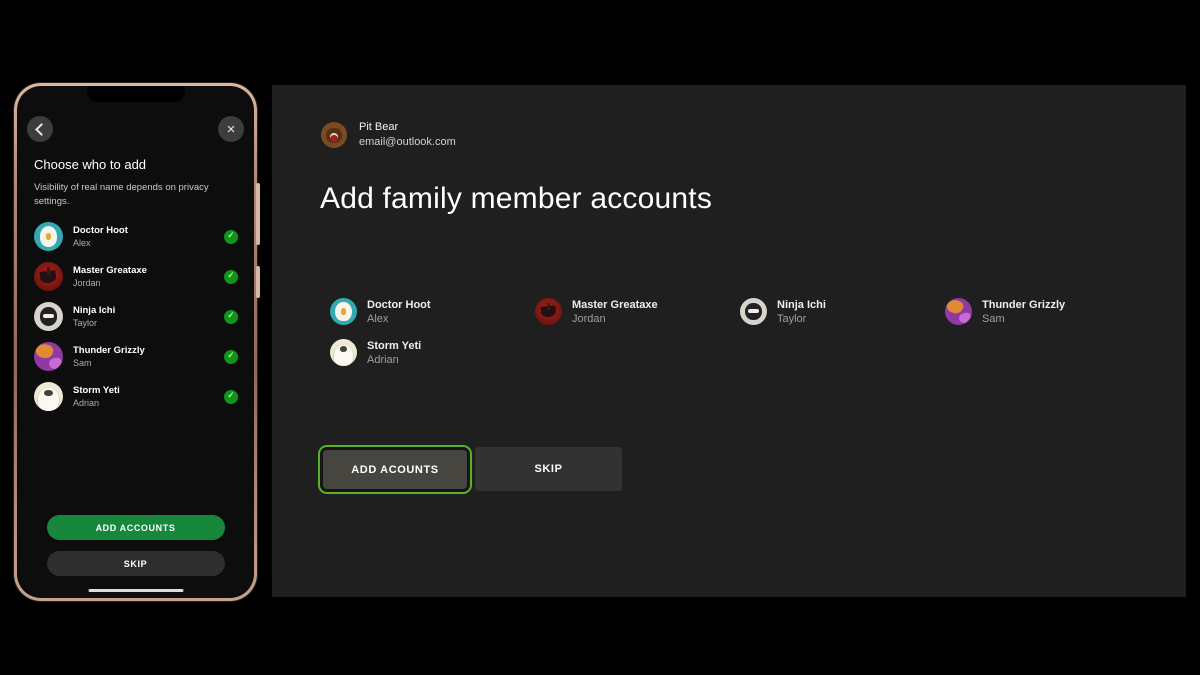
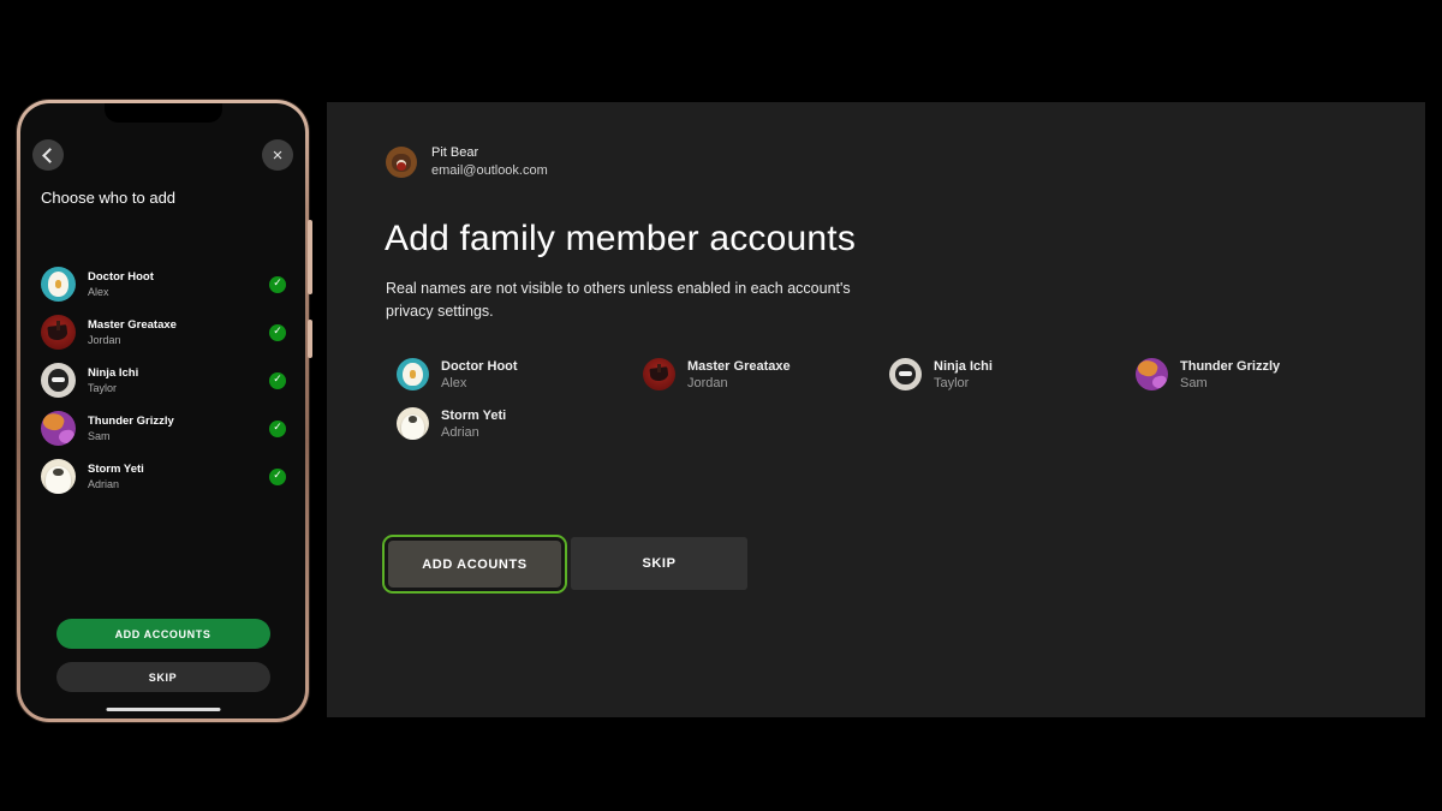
  ×
  Choose who to add
- Visibility of real name depends on privacy settings.
  Doctor Hoot
  Alex
  ✓
  Master Greataxe
  Jordan
  ✓
  Ninja Ichi
  Taylor
  ✓
  Thunder Grizzly
  Sam
  ✓
  Storm Yeti
  Adrian
  ✓
  ADD ACCOUNTS
  SKIP
  Pit Bear
  email@outlook.com
  Add family member accounts
+ Real names are not visible to others unless enabled in each account's privacy settings.
  Doctor Hoot
  Alex
  Master Greataxe
  Jordan
  Ninja Ichi
  Taylor
  Thunder Grizzly
  Sam
  Storm Yeti
  Adrian
  ADD ACOUNTS
  SKIP
